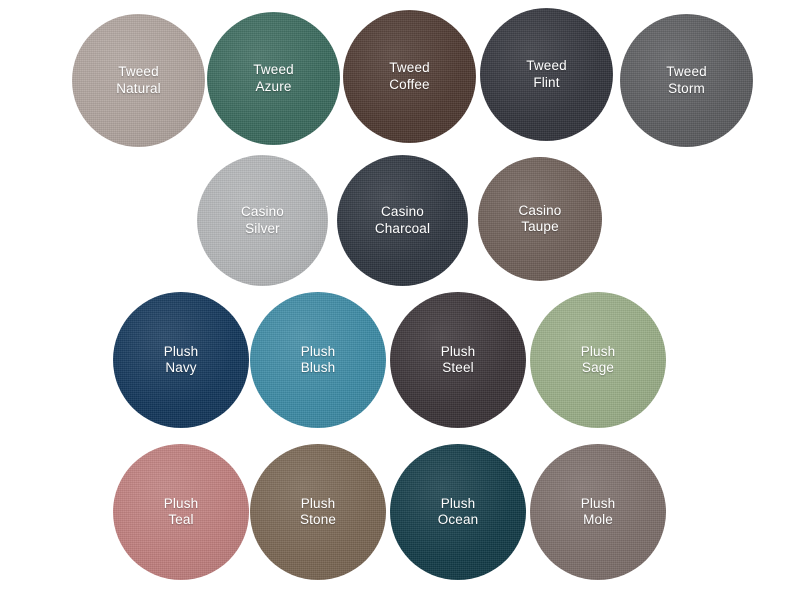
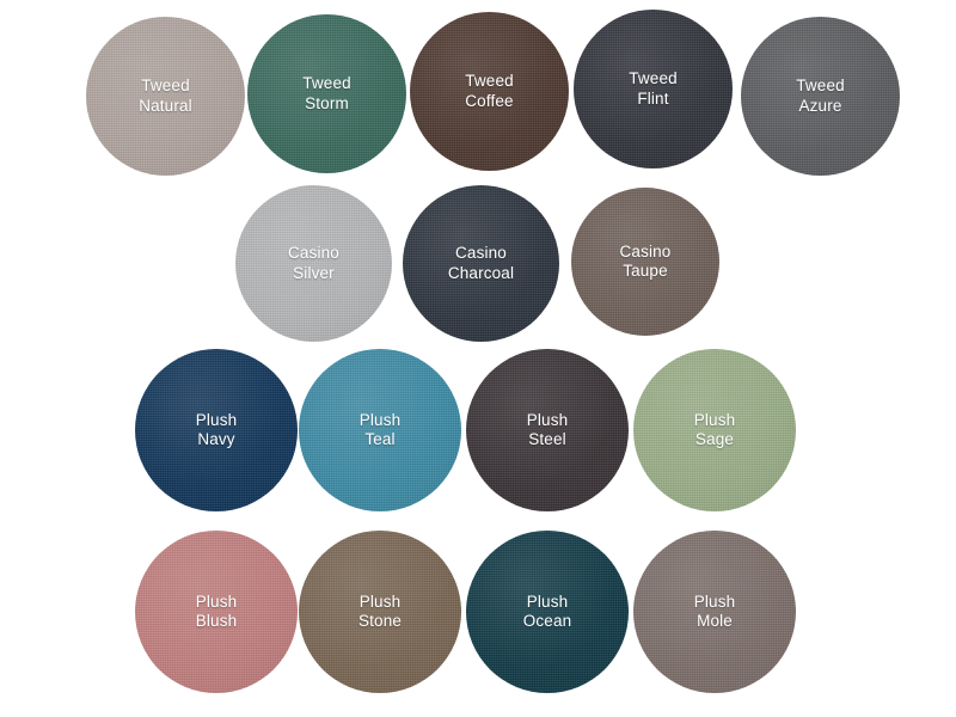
  Tweed
  Natural
  Tweed
- Azure
+ Storm
  Tweed
  Coffee
  Tweed
  Flint
  Tweed
- Storm
+ Azure
  Casino
  Silver
  Casino
  Charcoal
  Casino
  Taupe
  Plush
  Navy
  Plush
- Blush
+ Teal
  Plush
  Steel
  Plush
  Sage
  Plush
- Teal
+ Blush
  Plush
  Stone
  Plush
  Ocean
  Plush
  Mole
